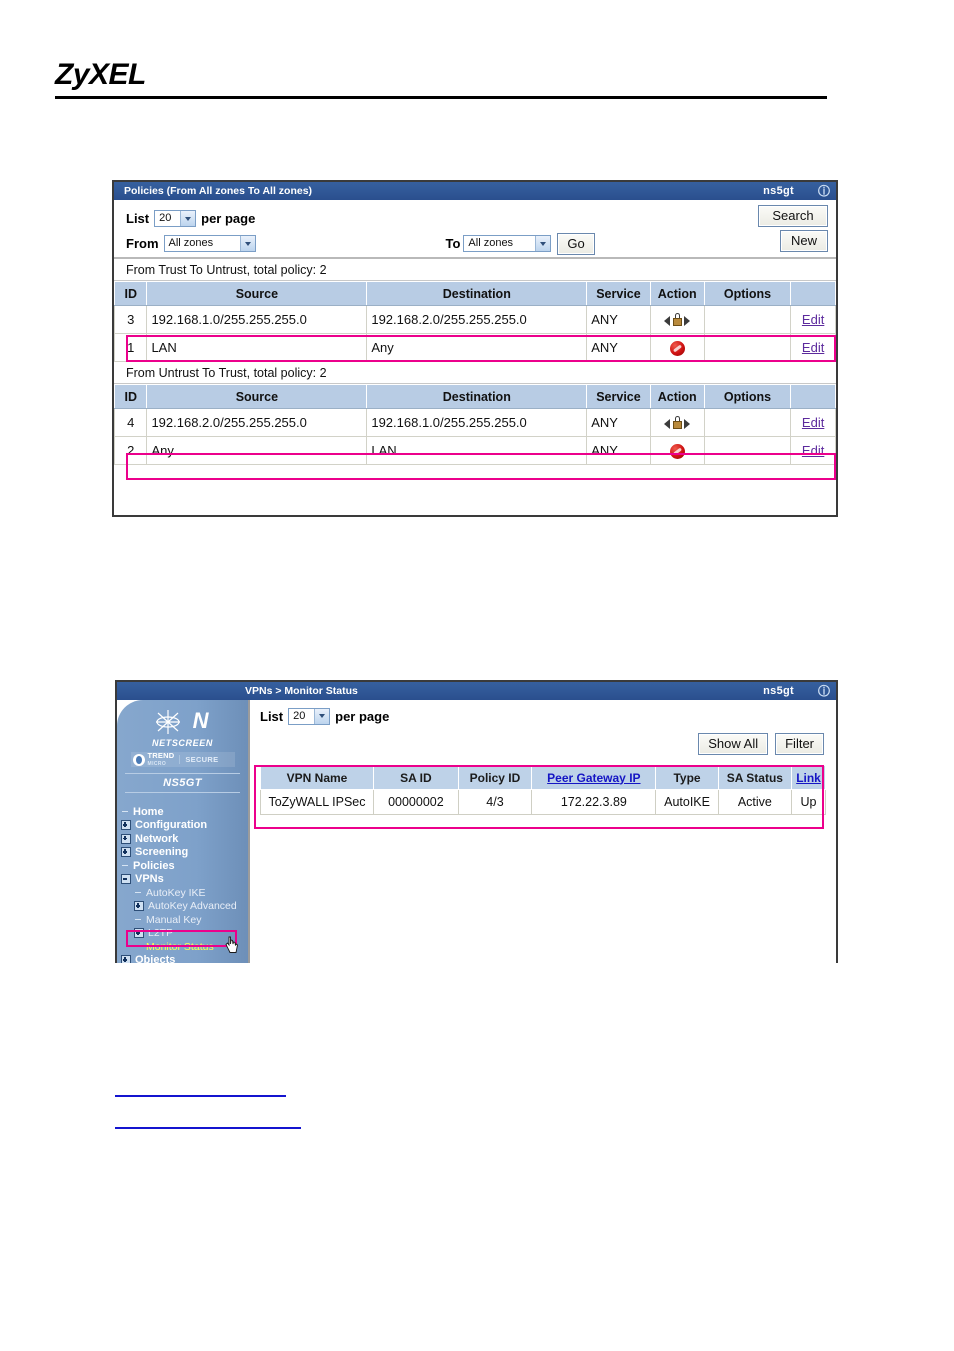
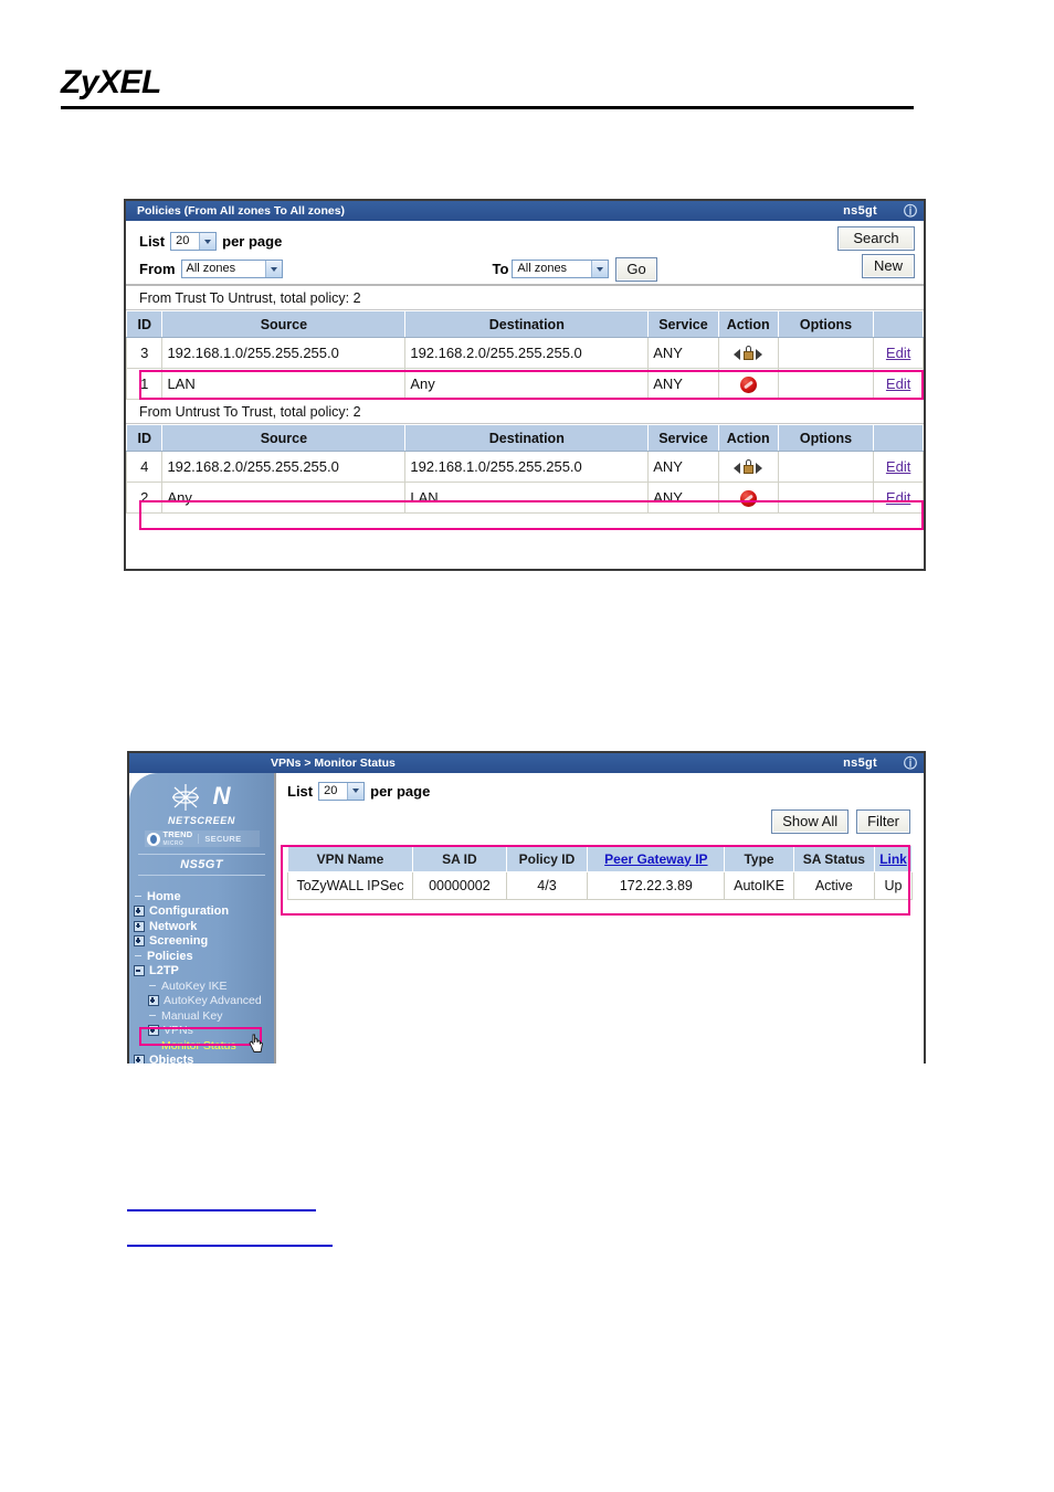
  ZyXEL
  Policies (From All zones To All zones)
  ns5gt
  ⓘ
  List
  20
  per page
  From
  All zones
  To
  All zones
  Go
  Search
  New
  From Trust To Untrust, total policy: 2
  ID	Source	Destination	Service	Action	Options
  3	192.168.1.0/255.255.255.0	192.168.2.0/255.255.255.0	ANY			Edit
  1	LAN	Any	ANY			Edit
  From Untrust To Trust, total policy: 2
  ID	Source	Destination	Service	Action	Options
  4	192.168.2.0/255.255.255.0	192.168.1.0/255.255.255.0	ANY			Edit
  2	Any	LAN	ANY			Edit
  VPNs > Monitor Status
  ns5gt
  ⓘ
  N
  NETSCREEN
  TREND
  SECURE
  NS5GT
  Home
  Configuration
  Network
  Screening
  Policies
- VPNs
+ L2TP
  AutoKey IKE
  AutoKey Advanced
  Manual Key
- L2TP
+ VPNs
  Monitor Status
  Objects
  List
  20
  per page
  Show All
  Filter
  VPN Name	SA ID	Policy ID	Peer Gateway IP	Type	SA Status	Link
  ToZyWALL IPSec	00000002	4/3	172.22.3.89	AutoIKE	Active	Up
